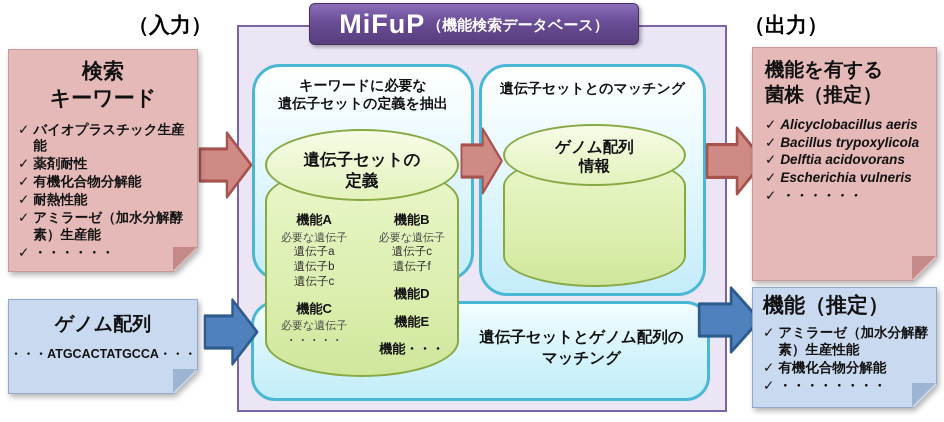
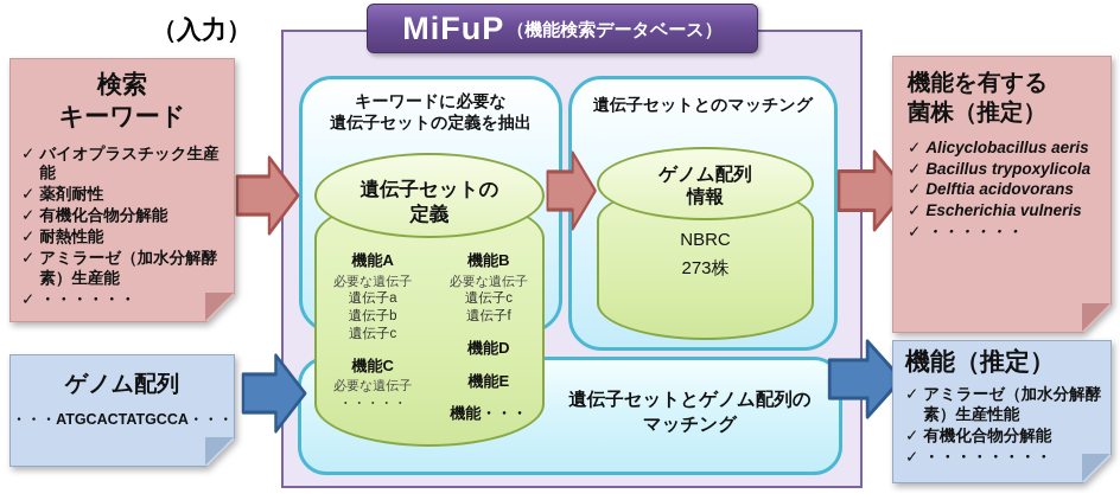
  （入力）
- （出力）
  MiFuP
  （機能検索データベース）
  キーワードに必要な
  遺伝子セットの定義を抽出
  遺伝子セットとのマッチング
  遺伝子セットとゲノム配列の
  マッチング
  遺伝子セットの
  定義
  機能A
  必要な遺伝子
  遺伝子a
  遺伝子b
  遺伝子c
  機能C
  必要な遺伝子
  ・・・・・
  機能B
  必要な遺伝子
  遺伝子c
  遺伝子f
  機能D
  機能E
  機能・・・
  ゲノム配列
  情報
+ NBRC
+ 273株
  検索
  キーワード
  ✓
  バイオプラスチック生産能
  ✓
  薬剤耐性
  ✓
  有機化合物分解能
  ✓
  耐熱性能
  ✓
  アミラーゼ（加水分解酵素）生産能
  ✓
  ・・・・・・
  ゲノム配列
  ・・・ATGCACTATGCCA・・・
  機能を有する
  菌株（推定）
  ✓
  Alicyclobacillus aeris
  ✓
  Bacillus trypoxylicola
  ✓
  Delftia acidovorans
  ✓
  Escherichia vulneris
  ✓
  ・・・・・・
  機能（推定）
  ✓
  アミラーゼ（加水分解酵素）生産性能
  ✓
  有機化合物分解能
  ✓
  ・・・・・・・・
